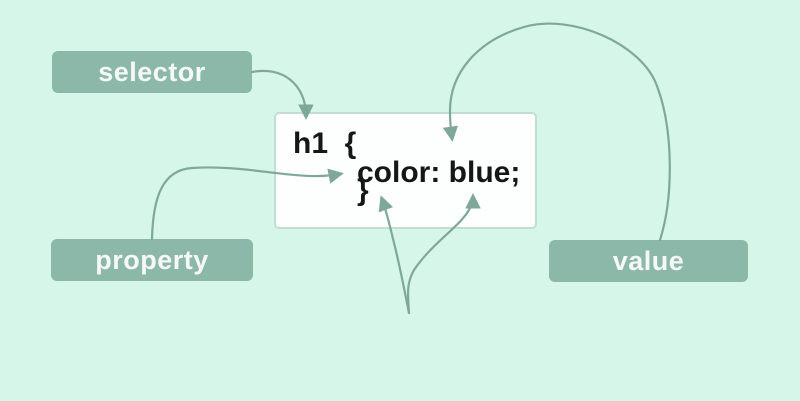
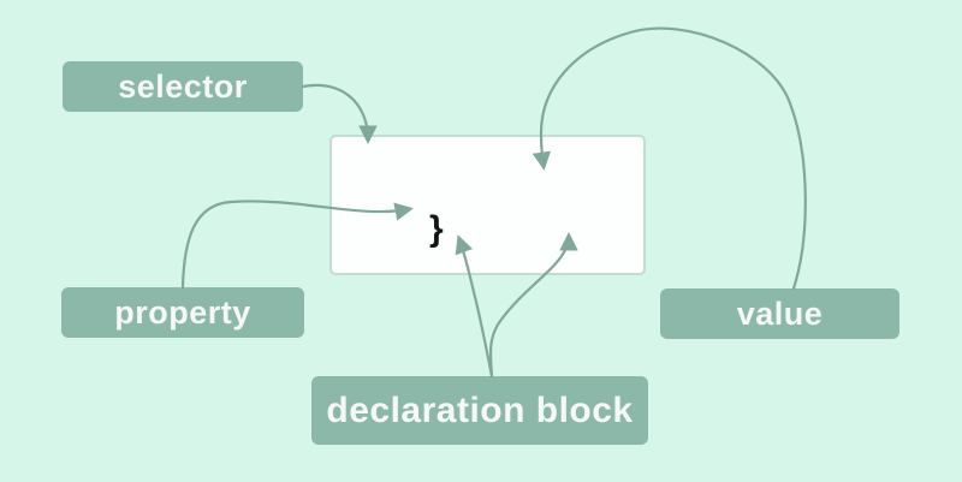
- h1 {
- color: blue;
  }
  selector
  property
  value
+ declaration block
